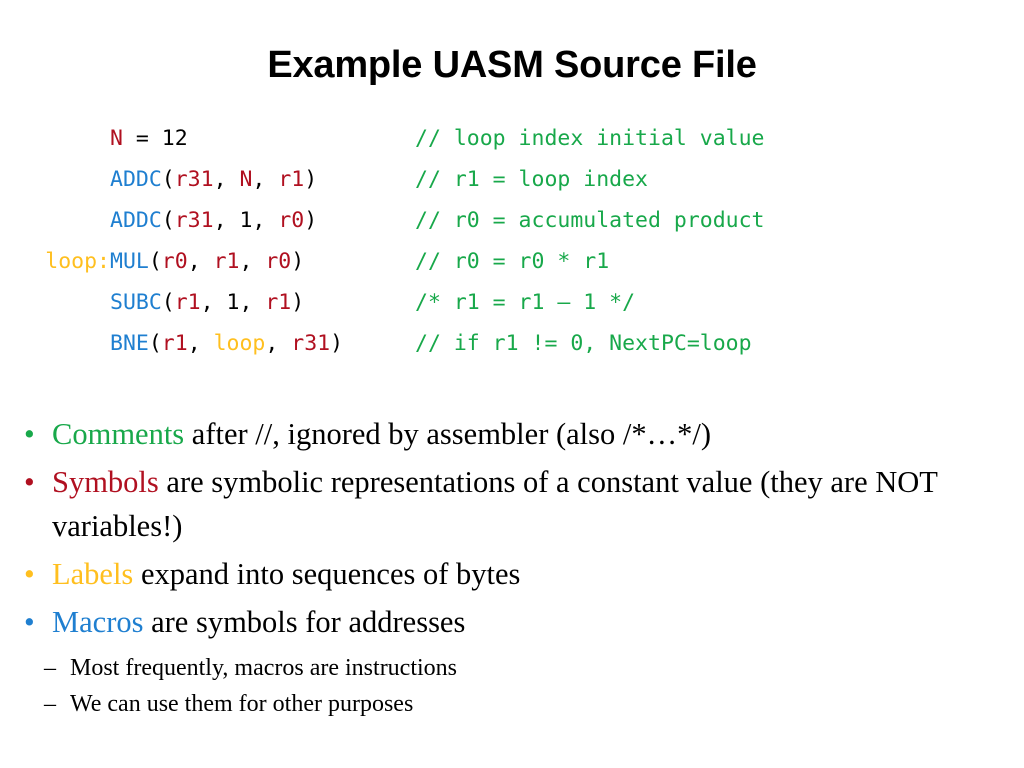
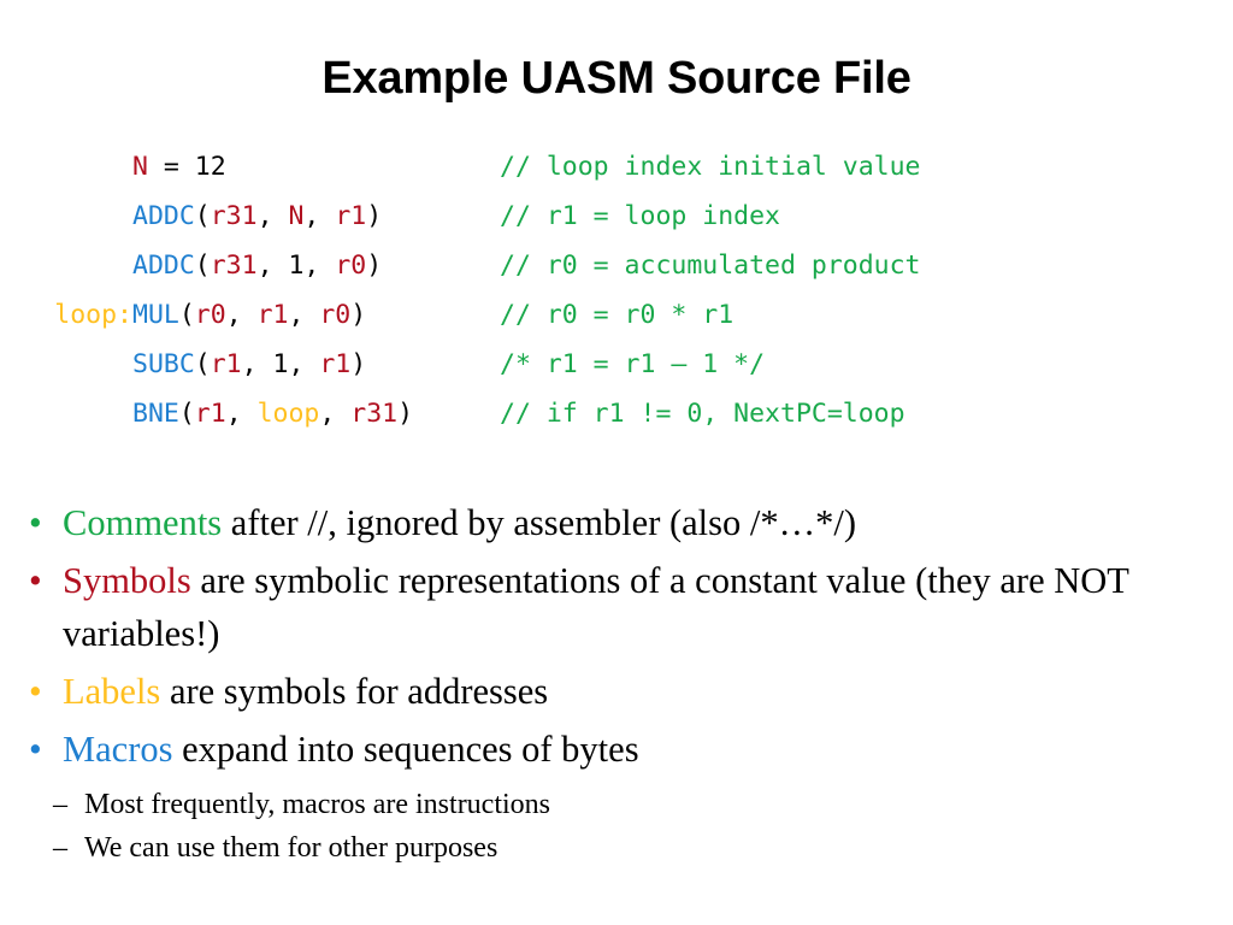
  Example UASM Source File
  N = 12 // loop index initial value
  ADDC(r31, N, r1) // r1 = loop index
  ADDC(r31, 1, r0) // r0 = accumulated product
  loop:MUL(r0, r1, r0) // r0 = r0 * r1
  SUBC(r1, 1, r1) /* r1 = r1 – 1 */
  BNE(r1, loop, r31) // if r1 != 0, NextPC=loop
  •
  Comments after //, ignored by assembler (also /*…*/)
  •
  Symbols are symbolic representations of a constant value (they are NOT variables!)
  •
- Labels expand into sequences of bytes
+ Labels are symbols for addresses
  •
- Macros are symbols for addresses
+ Macros expand into sequences of bytes
  –
  Most frequently, macros are instructions
  –
  We can use them for other purposes
